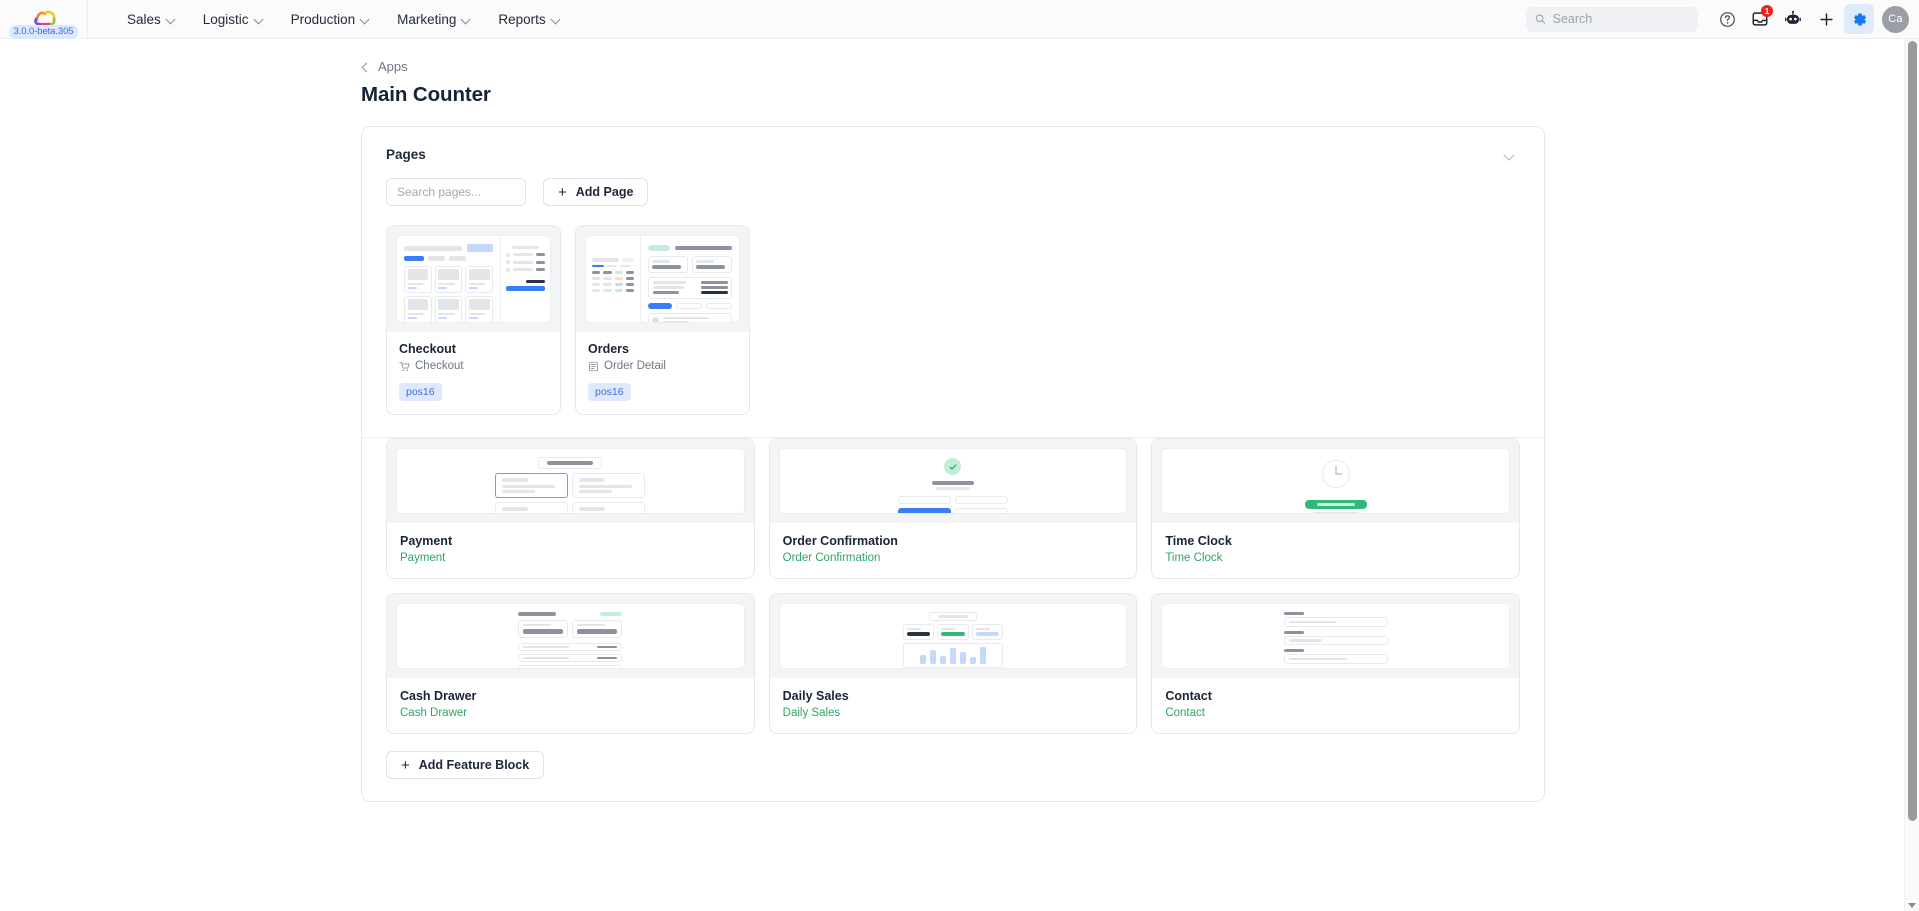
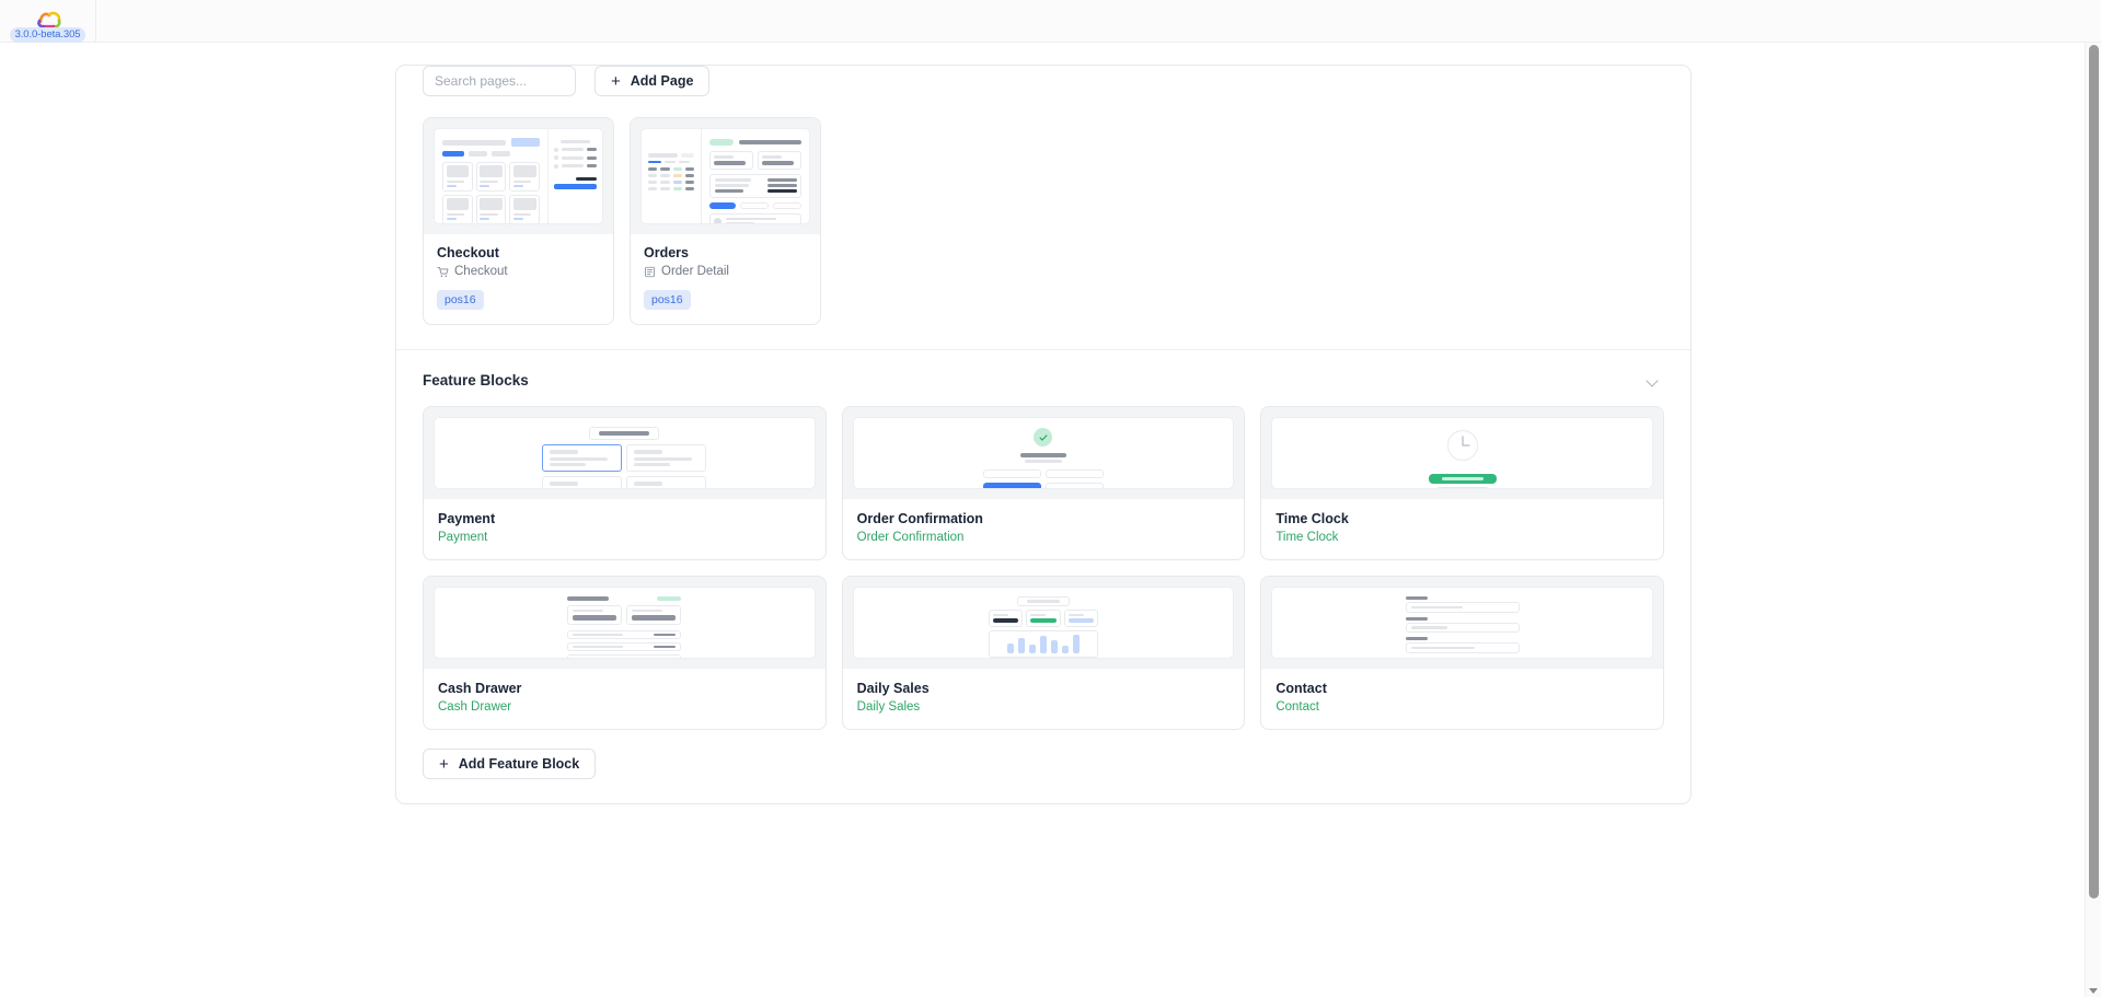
  3.0.0-beta.305
- Sales
- Logistic
- Production
- Marketing
- Reports
- Search
- 1
- Ca
- Apps
- Main Counter
- Pages
  Search pages...
  +
  Add Page
  Checkout
  Checkout
  pos16
  Orders
  Order Detail
  pos16
+ Feature Blocks
  Payment
  Payment
  Order Confirmation
  Order Confirmation
  Time Clock
  Time Clock
  Cash Drawer
  Cash Drawer
  Daily Sales
  Daily Sales
  Contact
  Contact
  +
  Add Feature Block
